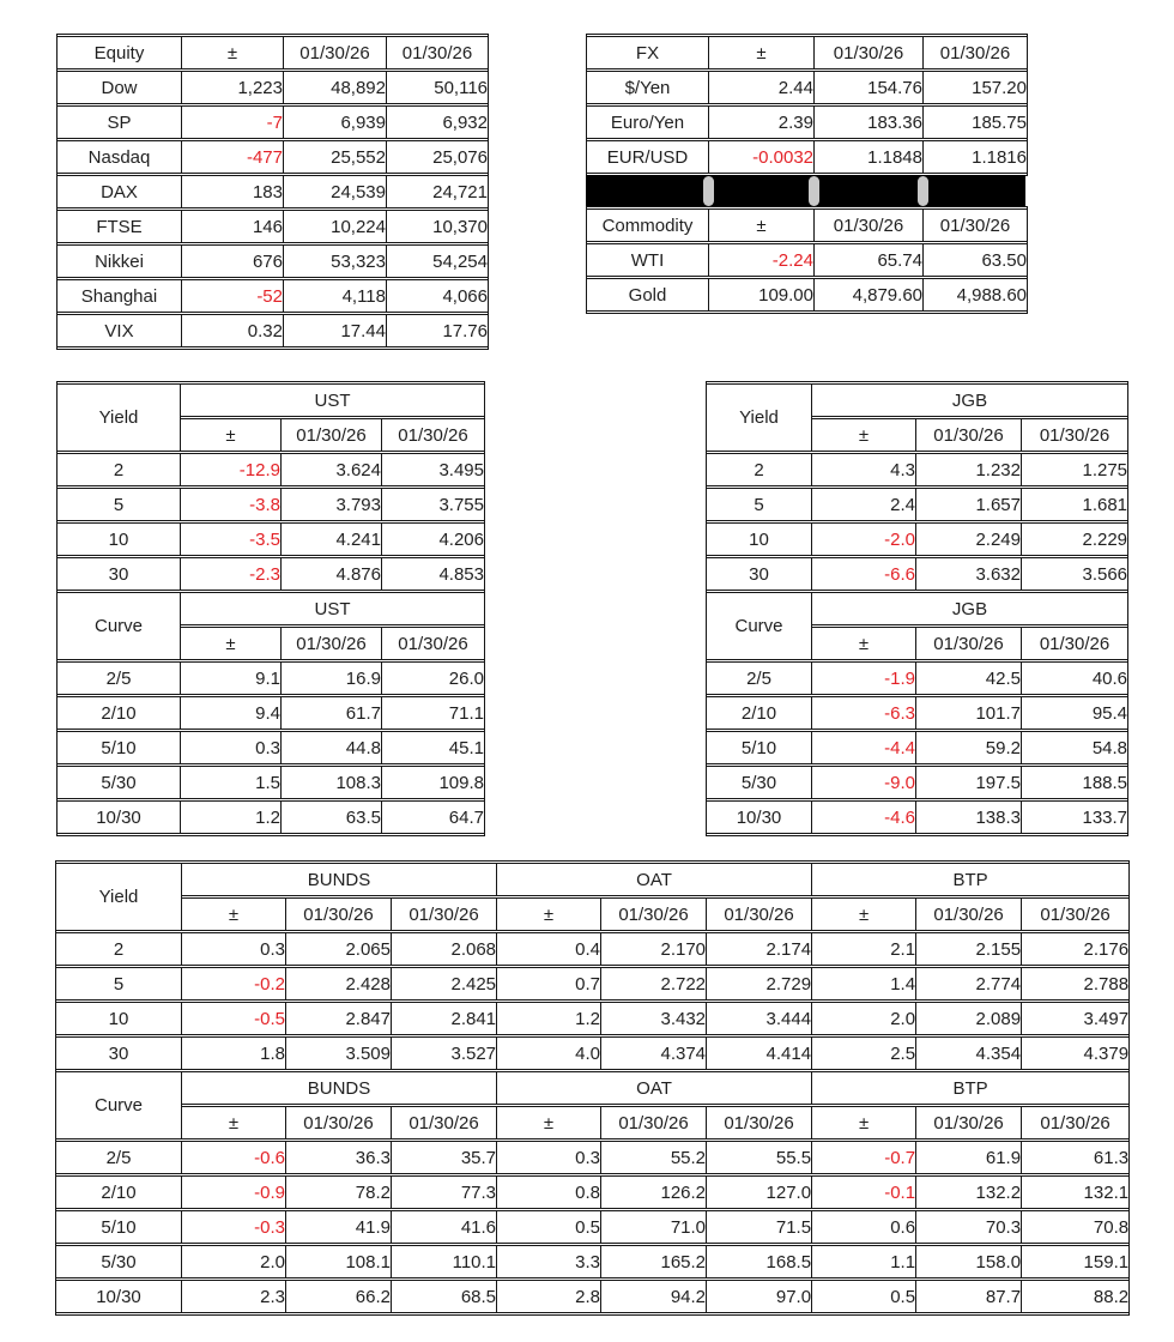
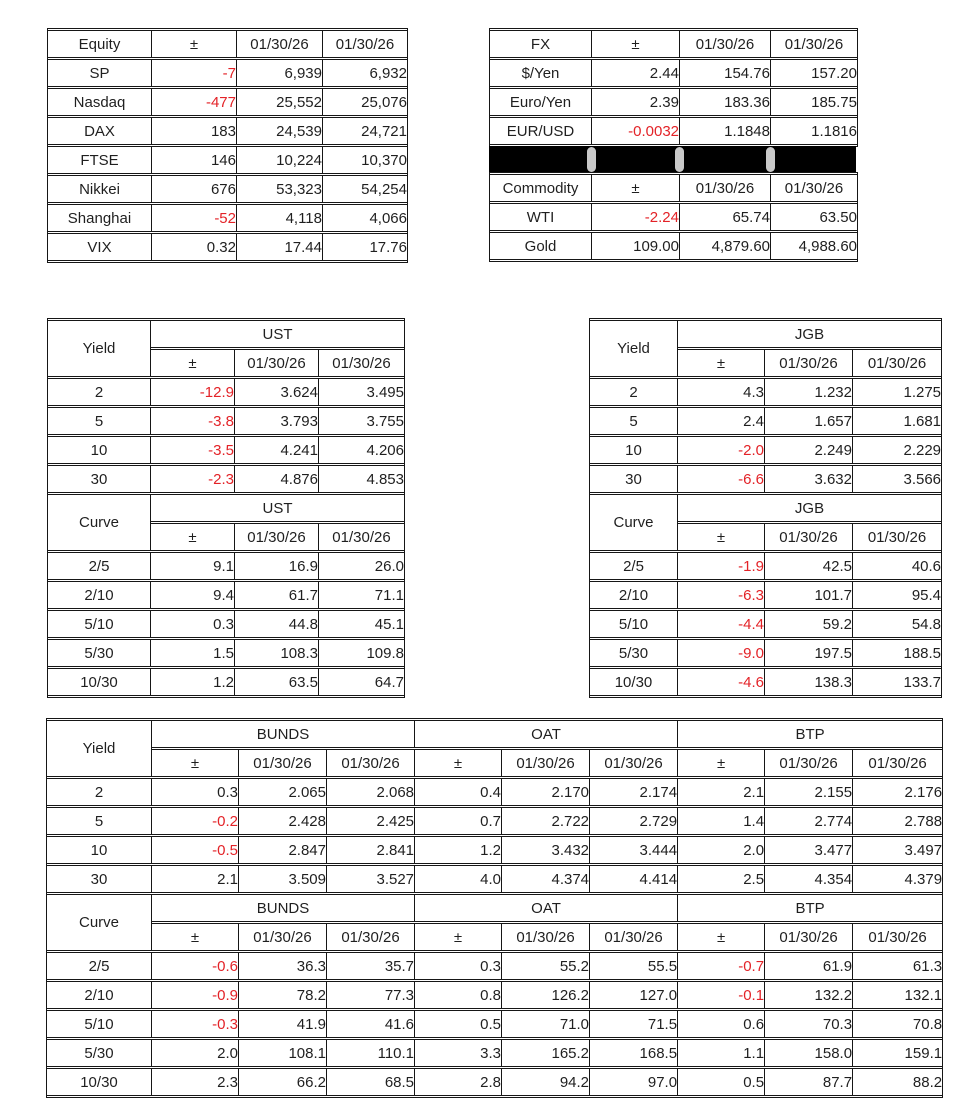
  Equity	±	01/30/26	01/30/26
- Dow	1,223	48,892	50,116
  SP	-7	6,939	6,932
  Nasdaq	-477	25,552	25,076
  DAX	183	24,539	24,721
  FTSE	146	10,224	10,370
  Nikkei	676	53,323	54,254
  Shanghai	-52	4,118	4,066
  VIX	0.32	17.44	17.76
  FX	±	01/30/26	01/30/26
  $/Yen	2.44	154.76	157.20
  Euro/Yen	2.39	183.36	185.75
  EUR/USD	-0.0032	1.1848	1.1816
  Commodity	±	01/30/26	01/30/26
  WTI	-2.24	65.74	63.50
  Gold	109.00	4,879.60	4,988.60
  Yield	UST
  ±	01/30/26	01/30/26
  2	-12.9	3.624	3.495
  5	-3.8	3.793	3.755
  10	-3.5	4.241	4.206
  30	-2.3	4.876	4.853
  Curve	UST
  ±	01/30/26	01/30/26
  2/5	9.1	16.9	26.0
  2/10	9.4	61.7	71.1
  5/10	0.3	44.8	45.1
  5/30	1.5	108.3	109.8
  10/30	1.2	63.5	64.7
  Yield	JGB
  ±	01/30/26	01/30/26
  2	4.3	1.232	1.275
  5	2.4	1.657	1.681
  10	-2.0	2.249	2.229
  30	-6.6	3.632	3.566
  Curve	JGB
  ±	01/30/26	01/30/26
  2/5	-1.9	42.5	40.6
  2/10	-6.3	101.7	95.4
  5/10	-4.4	59.2	54.8
  5/30	-9.0	197.5	188.5
  10/30	-4.6	138.3	133.7
  Yield	BUNDS	OAT	BTP
  ±	01/30/26	01/30/26	±	01/30/26	01/30/26	±	01/30/26	01/30/26
  2	0.3	2.065	2.068	0.4	2.170	2.174	2.1	2.155	2.176
  5	-0.2	2.428	2.425	0.7	2.722	2.729	1.4	2.774	2.788
- 10	-0.5	2.847	2.841	1.2	3.432	3.444	2.0	2.089	3.497
+ 10	-0.5	2.847	2.841	1.2	3.432	3.444	2.0	3.477	3.497
- 30	1.8	3.509	3.527	4.0	4.374	4.414	2.5	4.354	4.379
+ 30	2.1	3.509	3.527	4.0	4.374	4.414	2.5	4.354	4.379
  Curve	BUNDS	OAT	BTP
  ±	01/30/26	01/30/26	±	01/30/26	01/30/26	±	01/30/26	01/30/26
  2/5	-0.6	36.3	35.7	0.3	55.2	55.5	-0.7	61.9	61.3
  2/10	-0.9	78.2	77.3	0.8	126.2	127.0	-0.1	132.2	132.1
  5/10	-0.3	41.9	41.6	0.5	71.0	71.5	0.6	70.3	70.8
  5/30	2.0	108.1	110.1	3.3	165.2	168.5	1.1	158.0	159.1
  10/30	2.3	66.2	68.5	2.8	94.2	97.0	0.5	87.7	88.2
